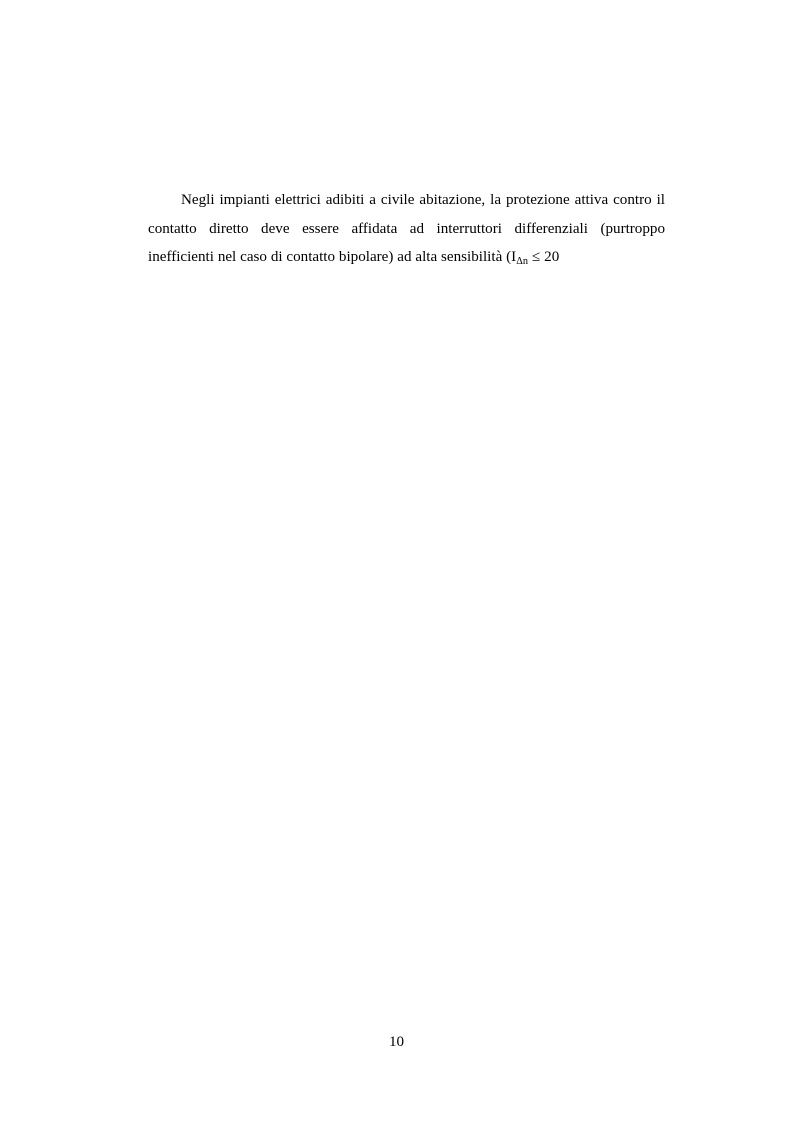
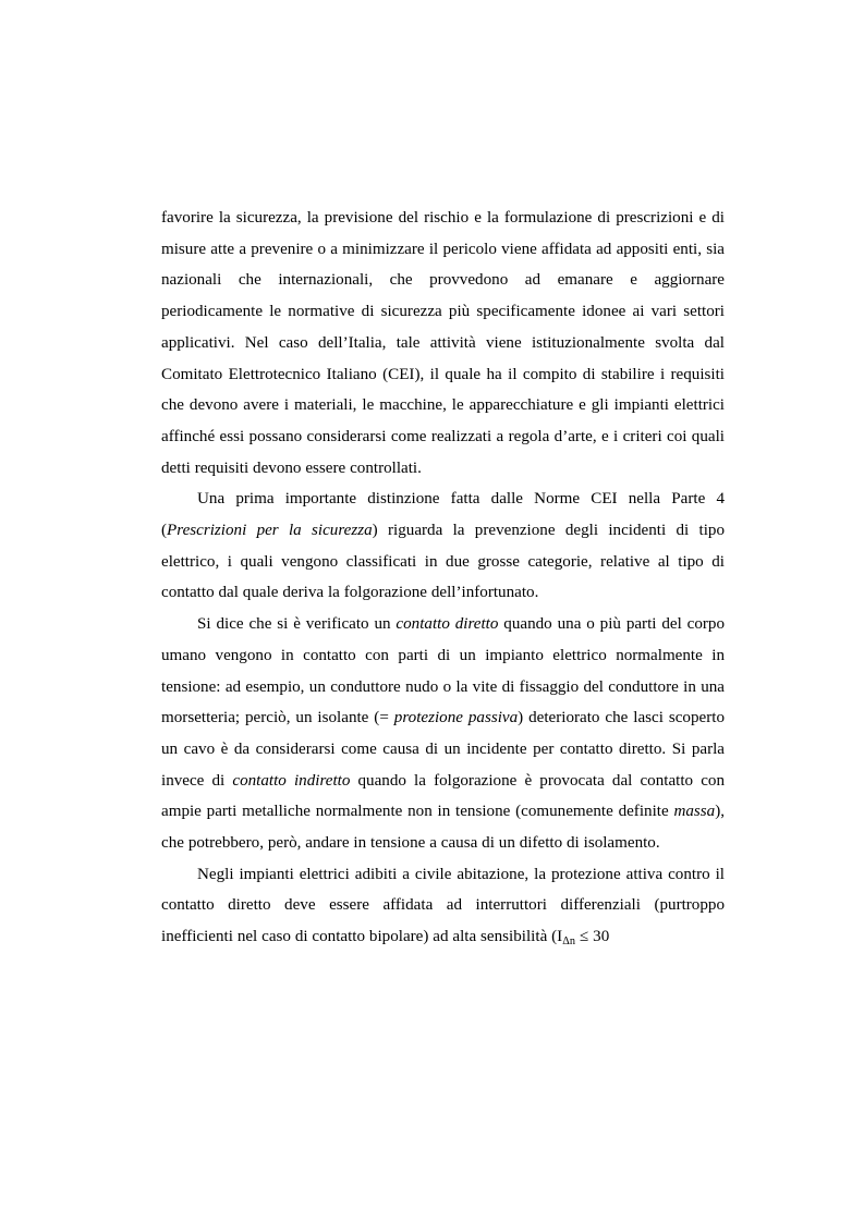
+ favorire la sicurezza, la previsione del rischio e la formulazione di prescrizioni e di misure atte a prevenire o a minimizzare il pericolo viene affidata ad appositi enti, sia nazionali che internazionali, che provvedono ad emanare e aggiornare periodicamente le normative di sicurezza più specificamente idonee ai vari settori applicativi. Nel caso dell’Italia, tale attività viene istituzionalmente svolta dal Comitato Elettrotecnico Italiano (CEI), il quale ha il compito di stabilire i requisiti che devono avere i materiali, le macchine, le apparecchiature e gli impianti elettrici affinché essi possano considerarsi come realizzati a regola d’arte, e i criteri coi quali detti requisiti devono essere controllati.
+ Una prima importante distinzione fatta dalle Norme CEI nella Parte 4 (Prescrizioni per la sicurezza) riguarda la prevenzione degli incidenti di tipo elettrico, i quali vengono classificati in due grosse categorie, relative al tipo di contatto dal quale deriva la folgorazione dell’infortunato.
+ Si dice che si è verificato un contatto diretto quando una o più parti del corpo umano vengono in contatto con parti di un impianto elettrico normalmente in tensione: ad esempio, un conduttore nudo o la vite di fissaggio del conduttore in una morsetteria; perciò, un isolante (= protezione passiva) deteriorato che lasci scoperto un cavo è da considerarsi come causa di un incidente per contatto diretto. Si parla invece di contatto indiretto quando la folgorazione è provocata dal contatto con ampie parti metalliche normalmente non in tensione (comunemente definite massa), che potrebbero, però, andare in tensione a causa di un difetto di isolamento.
- Negli impianti elettrici adibiti a civile abitazione, la protezione attiva contro il contatto diretto deve essere affidata ad interruttori differenziali (purtroppo inefficienti nel caso di contatto bipolare) ad alta sensibilità (IΔn ≤ 20
+ Negli impianti elettrici adibiti a civile abitazione, la protezione attiva contro il contatto diretto deve essere affidata ad interruttori differenziali (purtroppo inefficienti nel caso di contatto bipolare) ad alta sensibilità (IΔn ≤ 30
- 10
